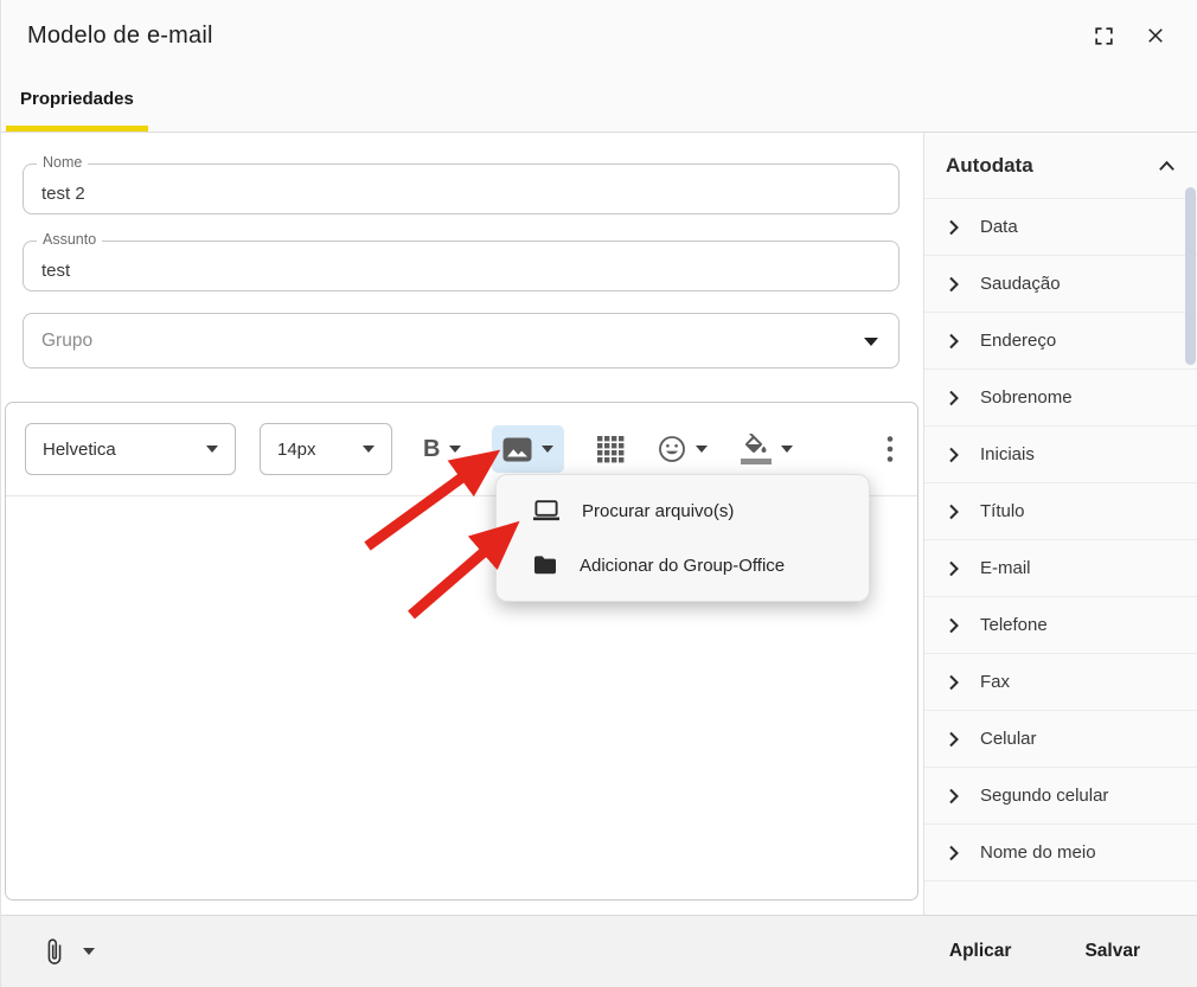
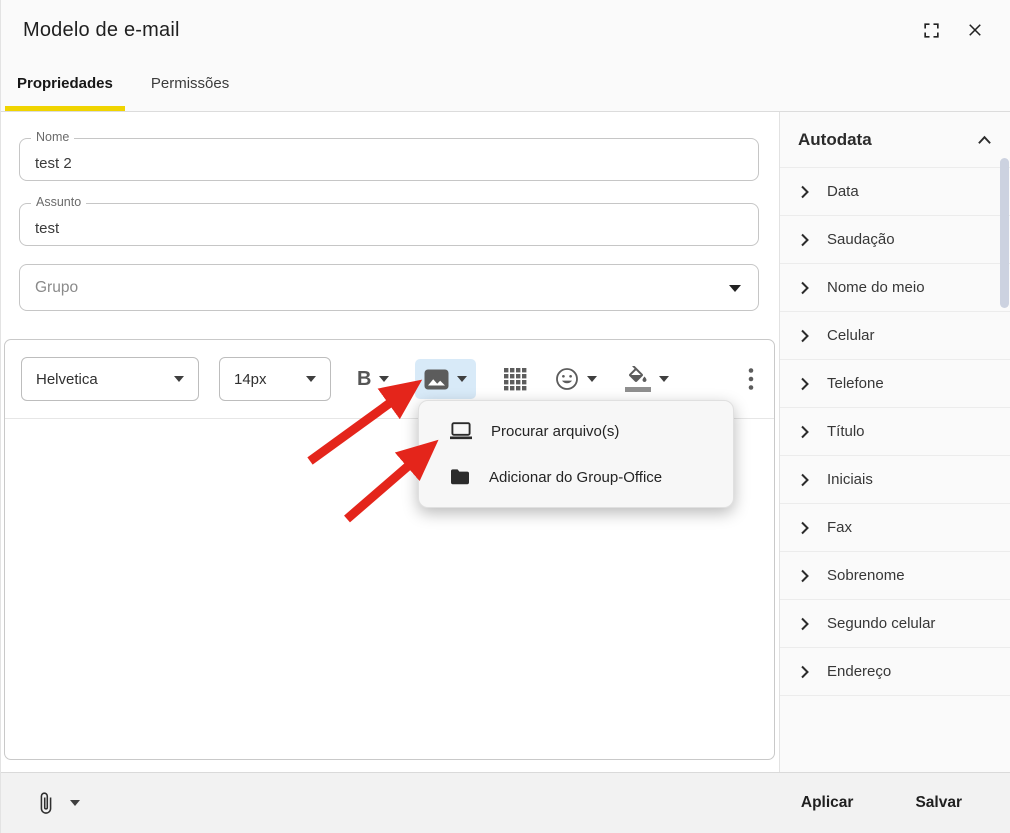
  Modelo de e-mail
  Propriedades
+ Permissões
  Nome
  test 2
  Assunto
  test
  Grupo
  Helvetica
  14px
  B
  Procurar arquivo(s)
  Adicionar do Group-Office
  Autodata
  Data
  Saudação
- Endereço
+ Nome do meio
- Sobrenome
+ Celular
- Iniciais
+ Telefone
  Título
- E-mail
- Telefone
+ Iniciais
  Fax
- Celular
+ Sobrenome
  Segundo celular
- Nome do meio
+ Endereço
  Aplicar
  Salvar
